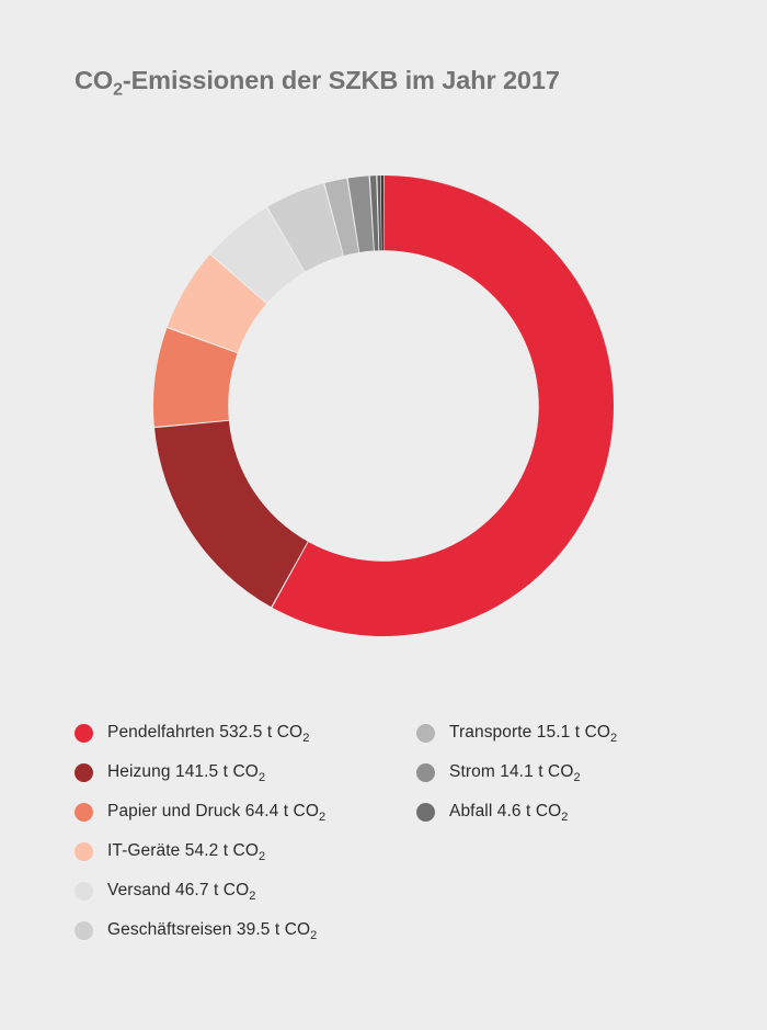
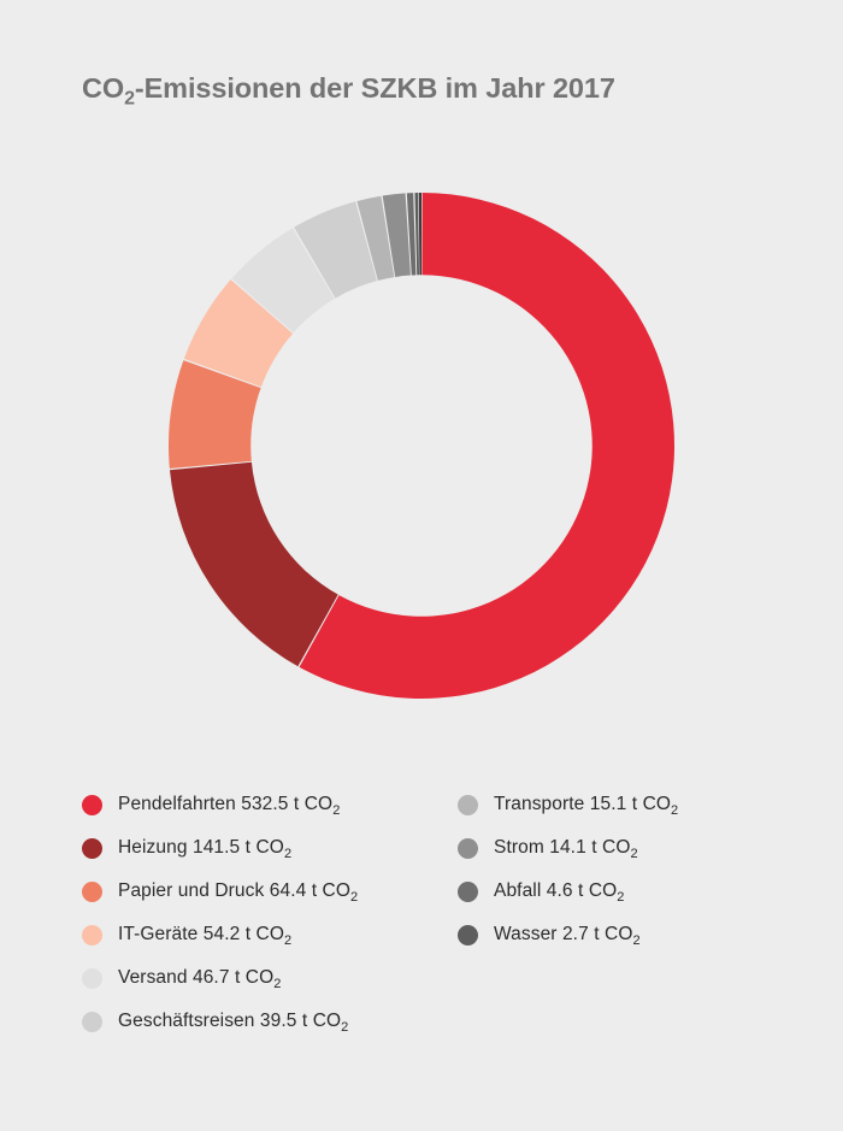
  CO2-Emissionen der SZKB im Jahr 2017
  Pendelfahrten 532.5 t CO2
  Heizung 141.5 t CO2
  Papier und Druck 64.4 t CO2
  IT-Geräte 54.2 t CO2
  Versand 46.7 t CO2
  Geschäftsreisen 39.5 t CO2
  Transporte 15.1 t CO2
  Strom 14.1 t CO2
  Abfall 4.6 t CO2
+ Wasser 2.7 t CO2
